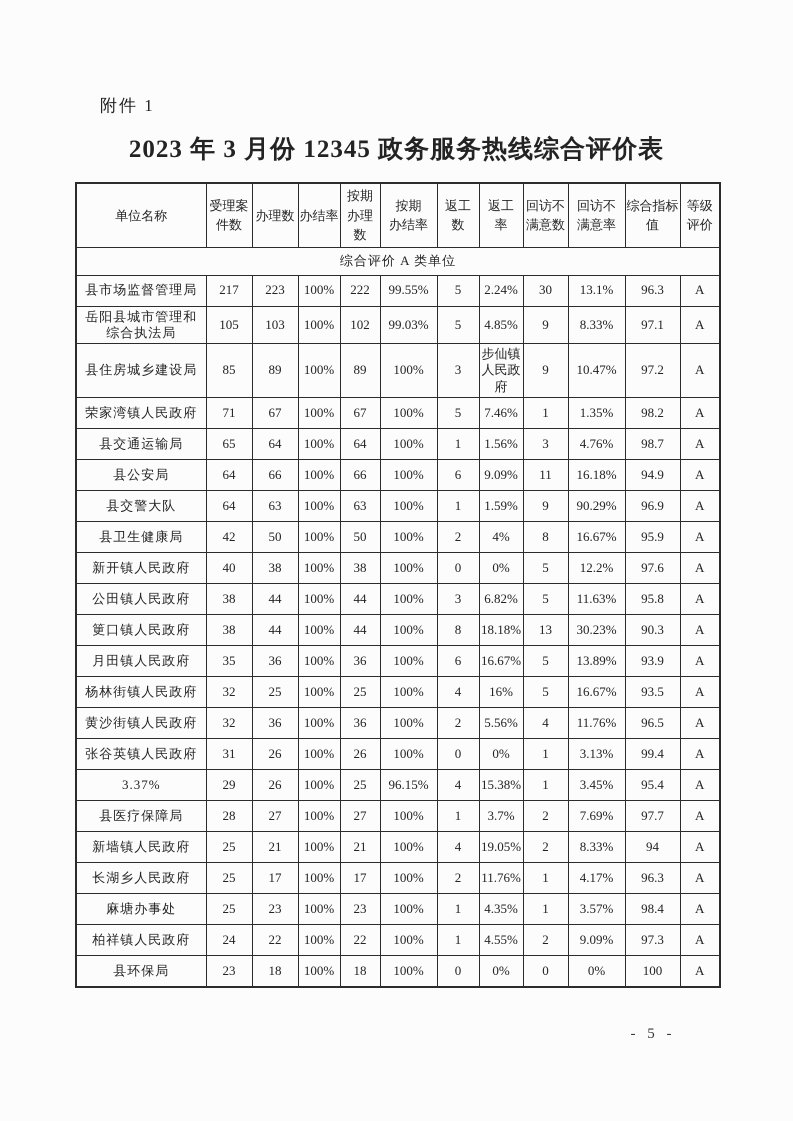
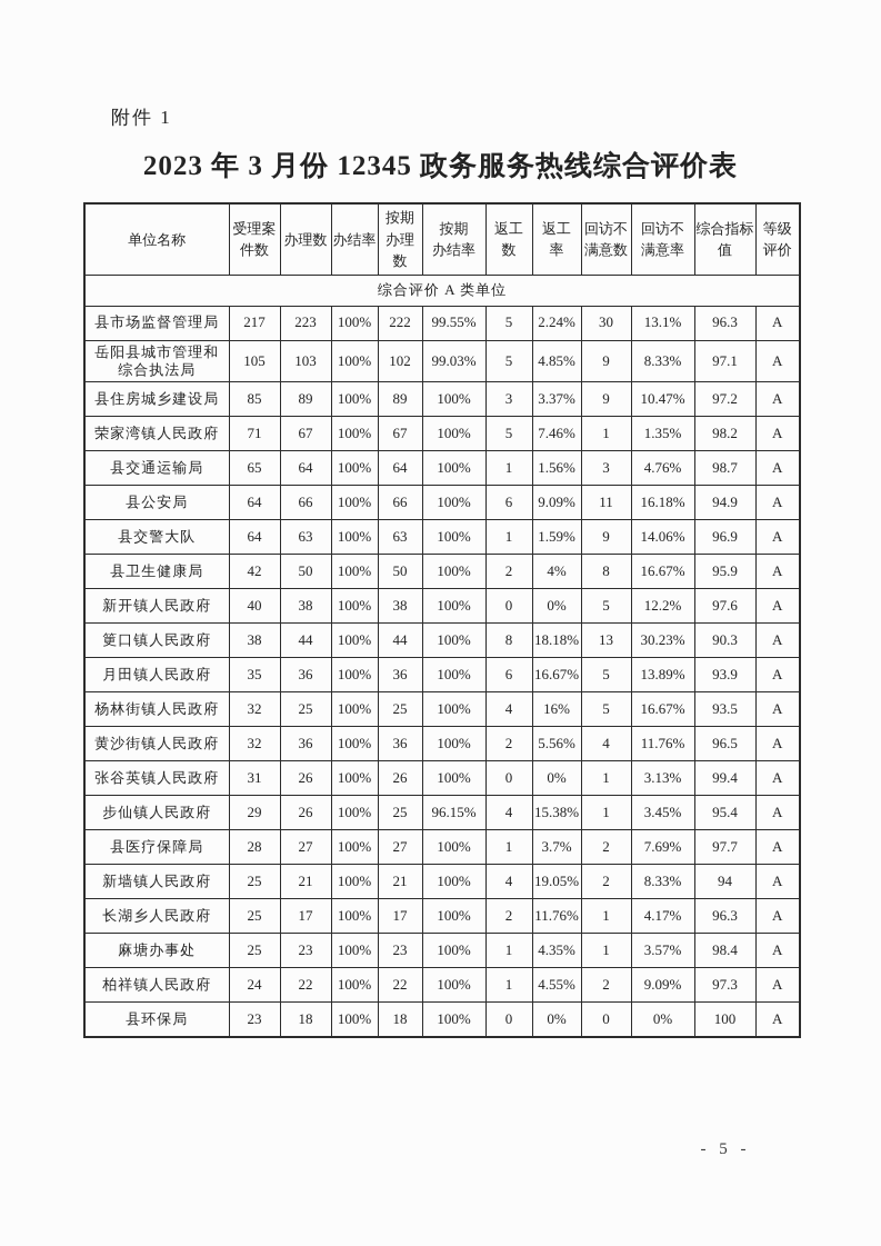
  附件 1
  2023 年 3 月份 12345 政务服务热线综合评价表
  单位名称	受理案 件数	办理数	办结率	按期 办理 数	按期 办结率	返工 数	返工 率	回访不 满意数	回访不 满意率	综合指标 值	等级 评价
  综合评价 A 类单位
  县市场监督管理局	217	223	100%	222	99.55%	5	2.24%	30	13.1%	96.3	A
  岳阳县城市管理和综合执法局	105	103	100%	102	99.03%	5	4.85%	9	8.33%	97.1	A
- 县住房城乡建设局	85	89	100%	89	100%	3	步仙镇人民政府	9	10.47%	97.2	A
+ 县住房城乡建设局	85	89	100%	89	100%	3	3.37%	9	10.47%	97.2	A
  荣家湾镇人民政府	71	67	100%	67	100%	5	7.46%	1	1.35%	98.2	A
  县交通运输局	65	64	100%	64	100%	1	1.56%	3	4.76%	98.7	A
  县公安局	64	66	100%	66	100%	6	9.09%	11	16.18%	94.9	A
- 县交警大队	64	63	100%	63	100%	1	1.59%	9	90.29%	96.9	A
+ 县交警大队	64	63	100%	63	100%	1	1.59%	9	14.06%	96.9	A
  县卫生健康局	42	50	100%	50	100%	2	4%	8	16.67%	95.9	A
  新开镇人民政府	40	38	100%	38	100%	0	0%	5	12.2%	97.6	A
- 公田镇人民政府	38	44	100%	44	100%	3	6.82%	5	11.63%	95.8	A
  筻口镇人民政府	38	44	100%	44	100%	8	18.18%	13	30.23%	90.3	A
  月田镇人民政府	35	36	100%	36	100%	6	16.67%	5	13.89%	93.9	A
  杨林街镇人民政府	32	25	100%	25	100%	4	16%	5	16.67%	93.5	A
  黄沙街镇人民政府	32	36	100%	36	100%	2	5.56%	4	11.76%	96.5	A
  张谷英镇人民政府	31	26	100%	26	100%	0	0%	1	3.13%	99.4	A
- 3.37%	29	26	100%	25	96.15%	4	15.38%	1	3.45%	95.4	A
+ 步仙镇人民政府	29	26	100%	25	96.15%	4	15.38%	1	3.45%	95.4	A
  县医疗保障局	28	27	100%	27	100%	1	3.7%	2	7.69%	97.7	A
  新墙镇人民政府	25	21	100%	21	100%	4	19.05%	2	8.33%	94	A
  长湖乡人民政府	25	17	100%	17	100%	2	11.76%	1	4.17%	96.3	A
  麻塘办事处	25	23	100%	23	100%	1	4.35%	1	3.57%	98.4	A
  柏祥镇人民政府	24	22	100%	22	100%	1	4.55%	2	9.09%	97.3	A
  县环保局	23	18	100%	18	100%	0	0%	0	0%	100	A
  - 5 -
